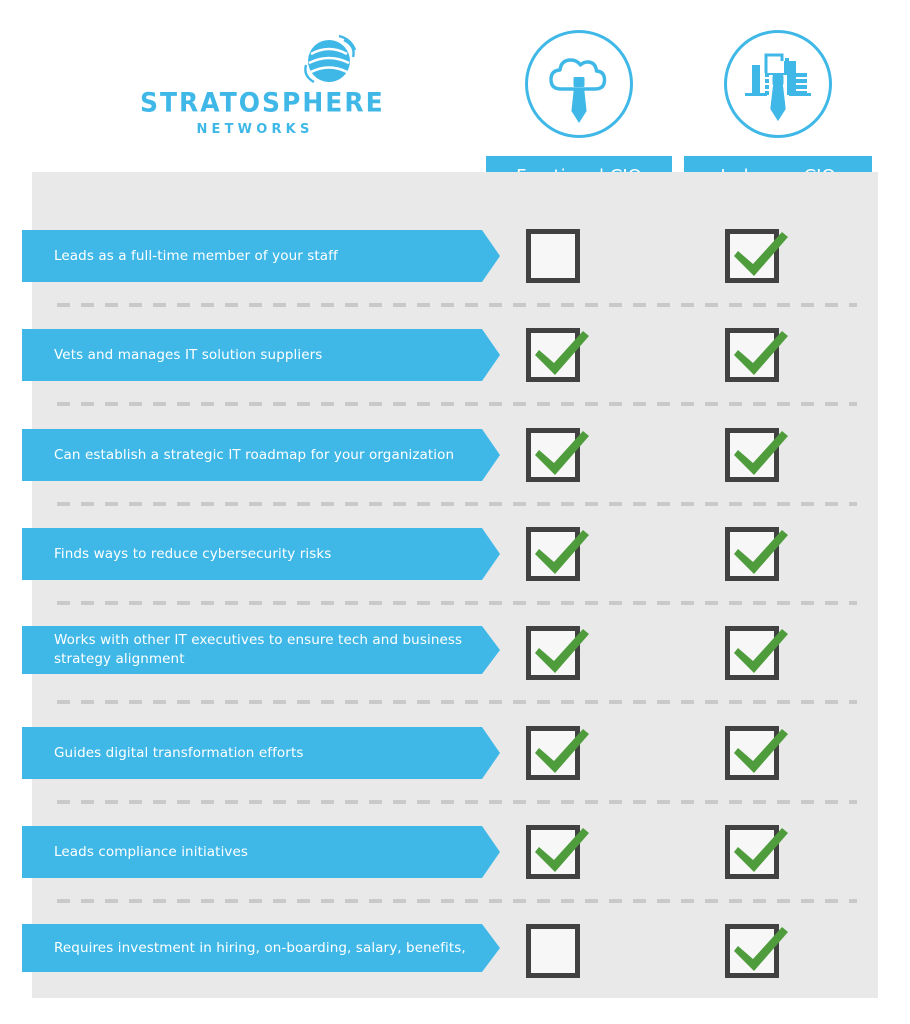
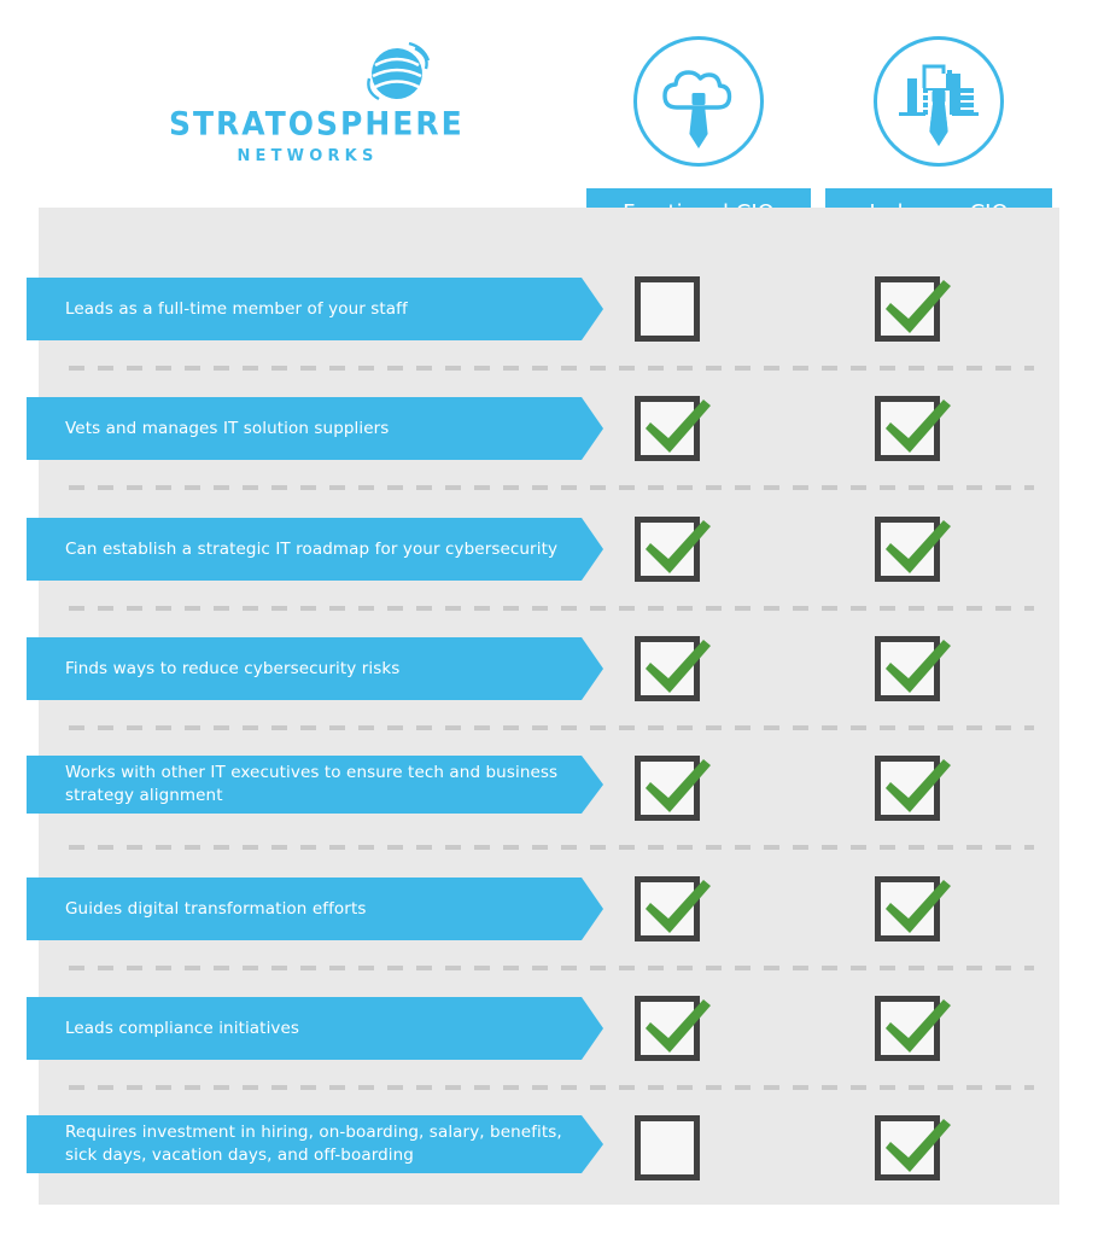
  STRATOSPHERE
  NETWORKS
  Leads as a full-time member of your staff
  Vets and manages IT solution suppliers
- Can establish a strategic IT roadmap for your organization
+ Can establish a strategic IT roadmap for your cybersecurity
  Finds ways to reduce cybersecurity risks
  Works with other IT executives to ensure tech and business
  strategy alignment
  Guides digital transformation efforts
  Leads compliance initiatives
  Requires investment in hiring, on-boarding, salary, benefits,
+ sick days, vacation days, and off-boarding
